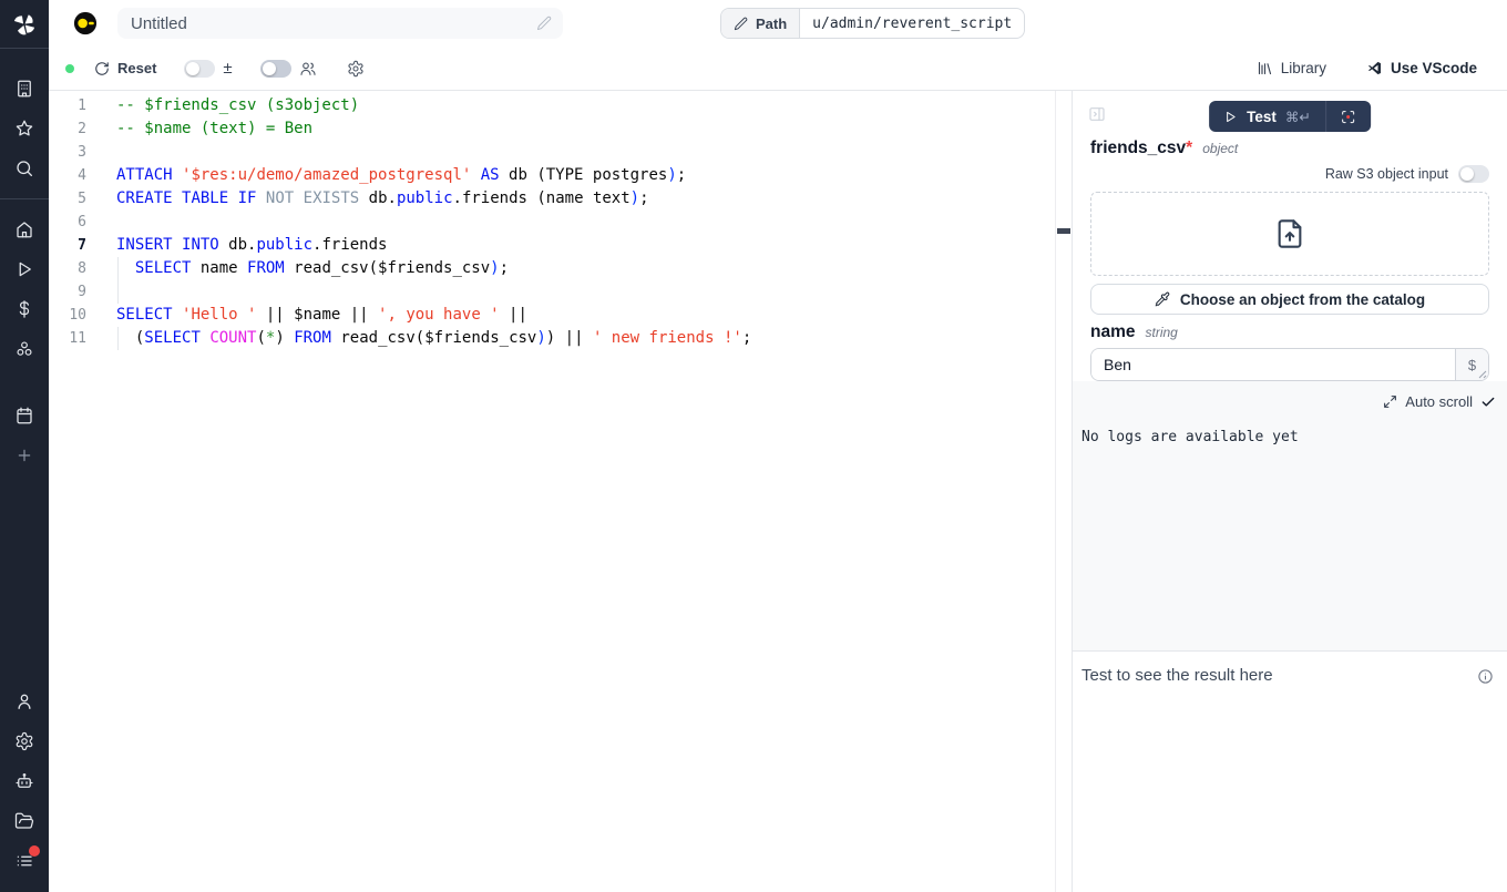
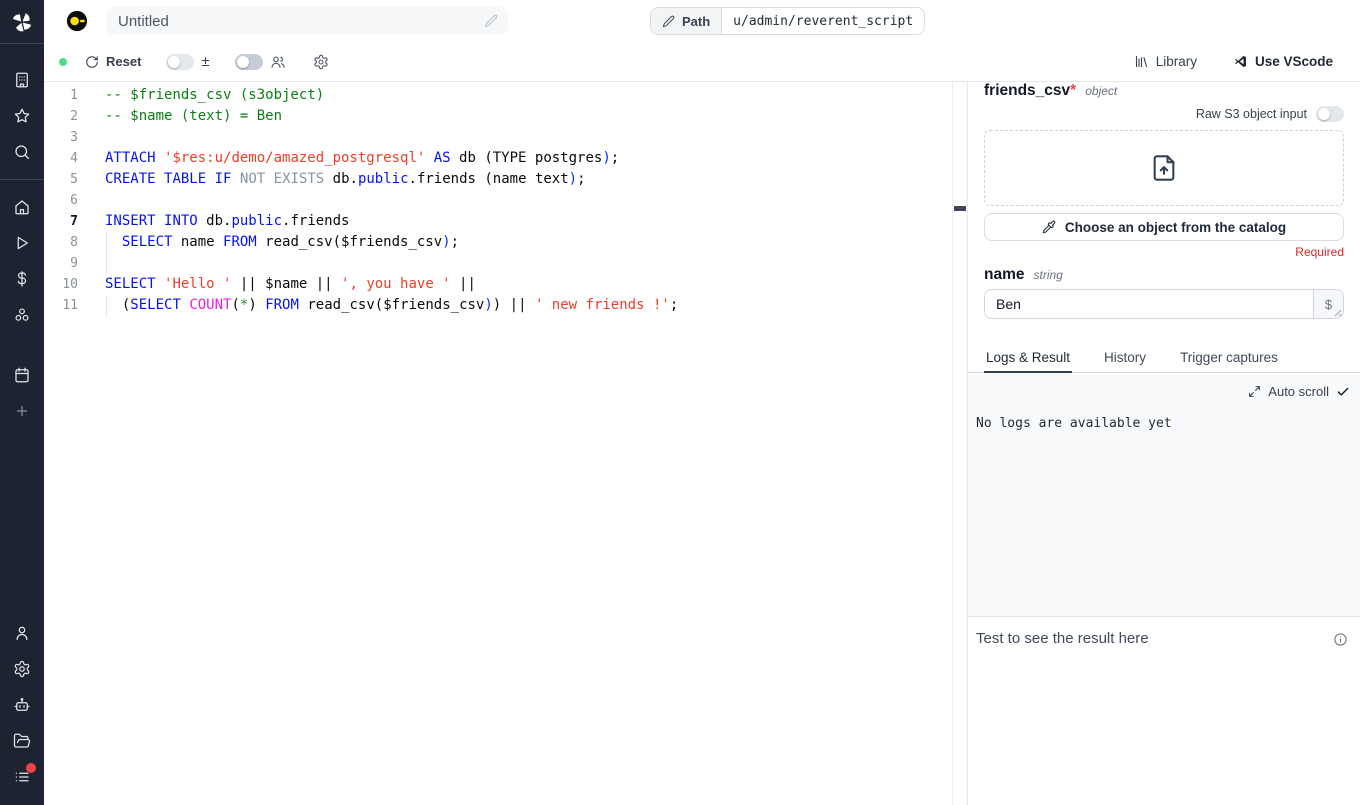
  Untitled
  Path
  u/admin/reverent_script
  Reset
  ±
  Library
  Use VScode
  1
  -- $friends_csv (s3object)
  2
  -- $name (text) = Ben
  3
  4
  ATTACH '$res:u/demo/amazed_postgresql' AS db (TYPE postgres);
  5
  CREATE TABLE IF NOT EXISTS db.public.friends (name text);
  6
  7
  INSERT INTO db.public.friends
  8
  SELECT name FROM read_csv($friends_csv);
  9
  10
  SELECT 'Hello ' || $name || ', you have ' ||
  11
  (SELECT COUNT(*) FROM read_csv($friends_csv)) || ' new friends !';
- Test
- ⌘↵
  friends_csv*
  object
  Raw S3 object input
  Choose an object from the catalog
+ Required
  name
  string
  Ben
  $
+ Logs & Result
+ History
+ Trigger captures
  Auto scroll
  No logs are available yet
  Test to see the result here
